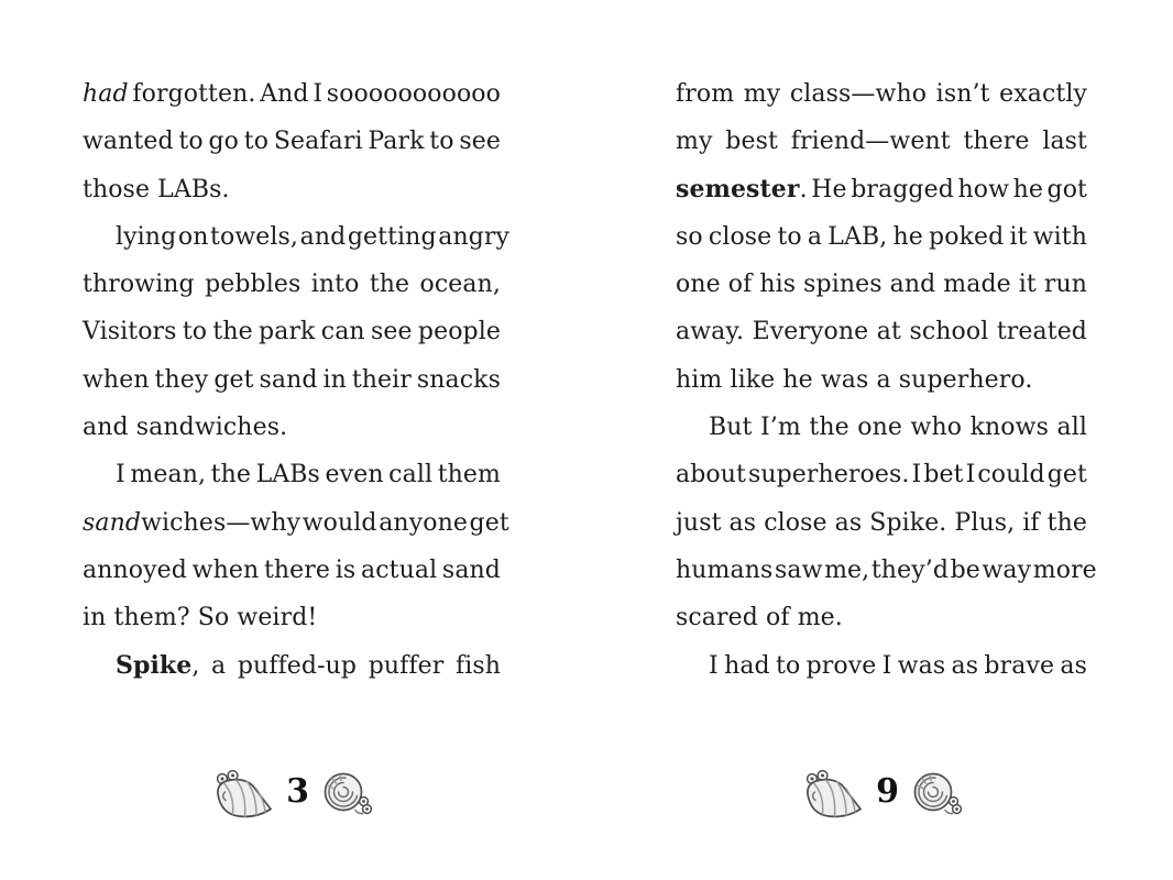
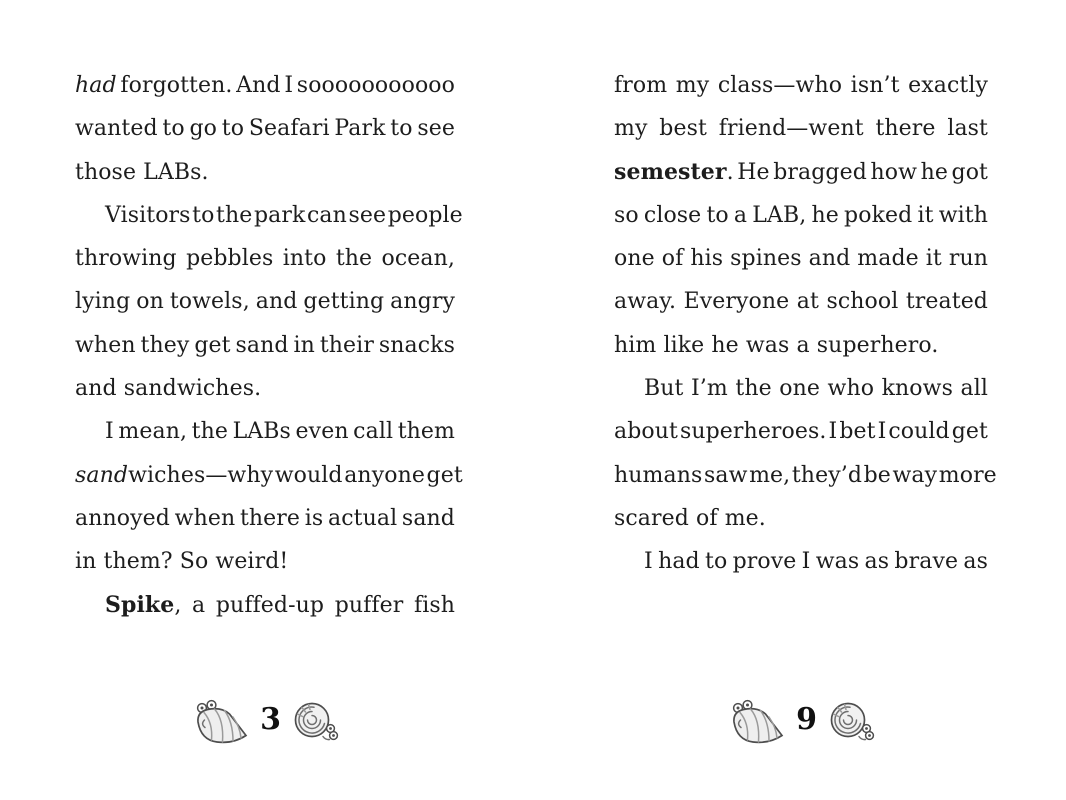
  had forgotten. And I sooooooooooo
  wanted to go to Seafari Park to see
  those LABs.
- lying on towels, and getting angry
+ Visitors to the park can see people
  throwing pebbles into the ocean,
- Visitors to the park can see people
+ lying on towels, and getting angry
  when they get sand in their snacks
  and sandwiches.
  I mean, the LABs even call them
  sandwiches—why would anyone get
  annoyed when there is actual sand
  in them? So weird!
  Spike, a puffed-up puffer fish
  from my class—who isn’t exactly
  my best friend—went there last
  semester. He bragged how he got
  so close to a LAB, he poked it with
  one of his spines and made it run
  away. Everyone at school treated
  him like he was a superhero.
  But I’m the one who knows all
  about superheroes. I bet I could get
- just as close as Spike. Plus, if the
  humans saw me, they’d be way more
  scared of me.
  I had to prove I was as brave as
  3
  9
